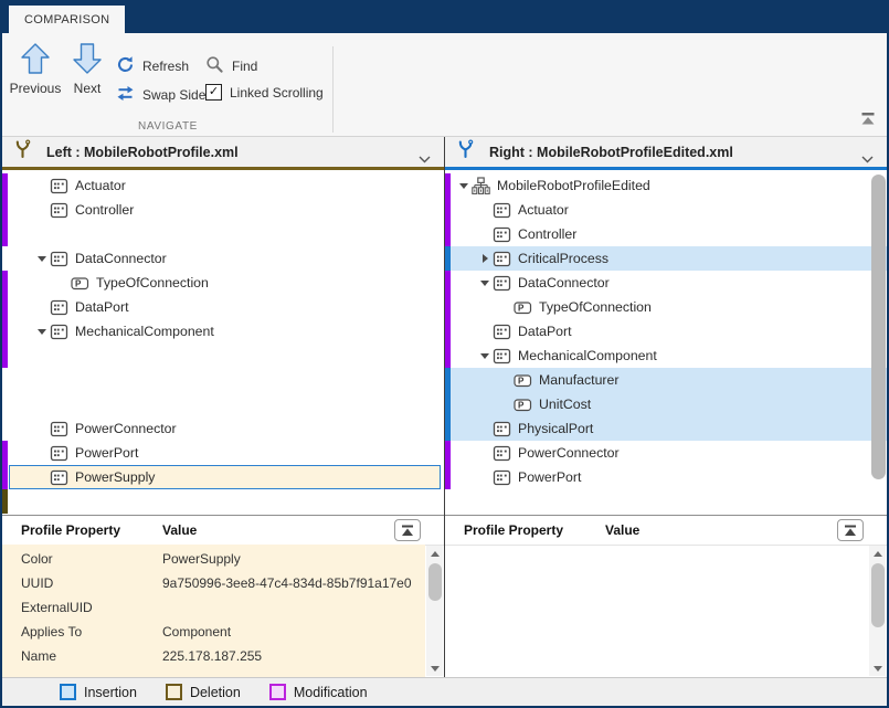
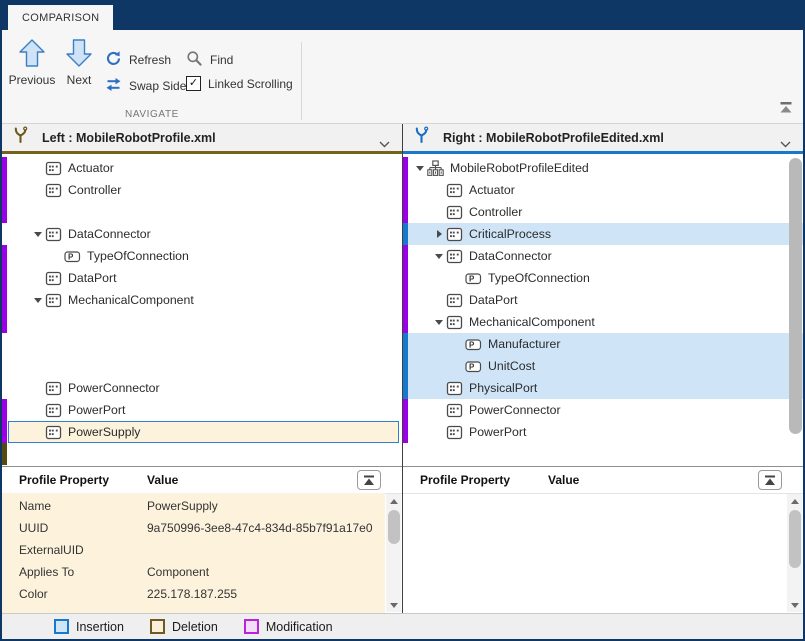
  COMPARISON
  Previous
  Next
  Refresh
  Swap Side
  Find
  ✓
  Linked Scrolling
  NAVIGATE
  Left : MobileRobotProfile.xml
  Actuator
  Controller
  DataConnector
  P
  TypeOfConnection
  DataPort
  MechanicalComponent
  PowerConnector
  PowerPort
  PowerSupply
  Profile Property
  Value
- Color
+ Name
  PowerSupply
  UUID
  9a750996-3ee8-47c4-834d-85b7f91a17e0
  ExternalUID
  Applies To
  Component
- Name
+ Color
  225.178.187.255
  Right : MobileRobotProfileEdited.xml
  MobileRobotProfileEdited
  Actuator
  Controller
  CriticalProcess
  DataConnector
  P
  TypeOfConnection
  DataPort
  MechanicalComponent
  P
  Manufacturer
  P
  UnitCost
  PhysicalPort
  PowerConnector
  PowerPort
  Profile Property
  Value
  Insertion
  Deletion
  Modification
